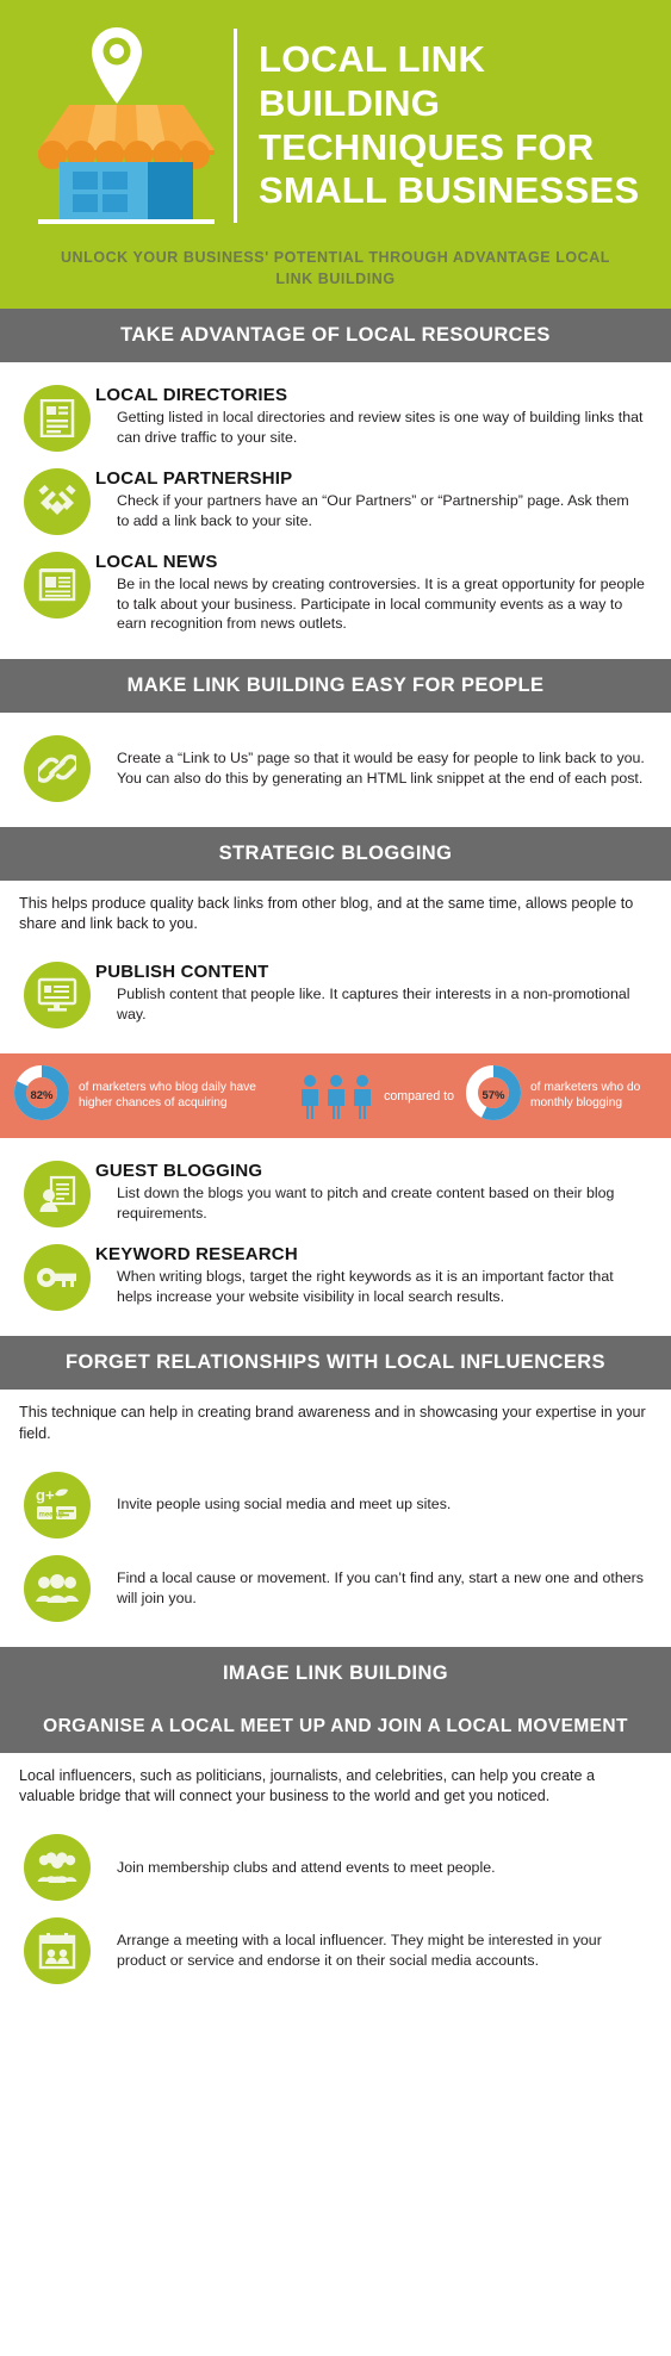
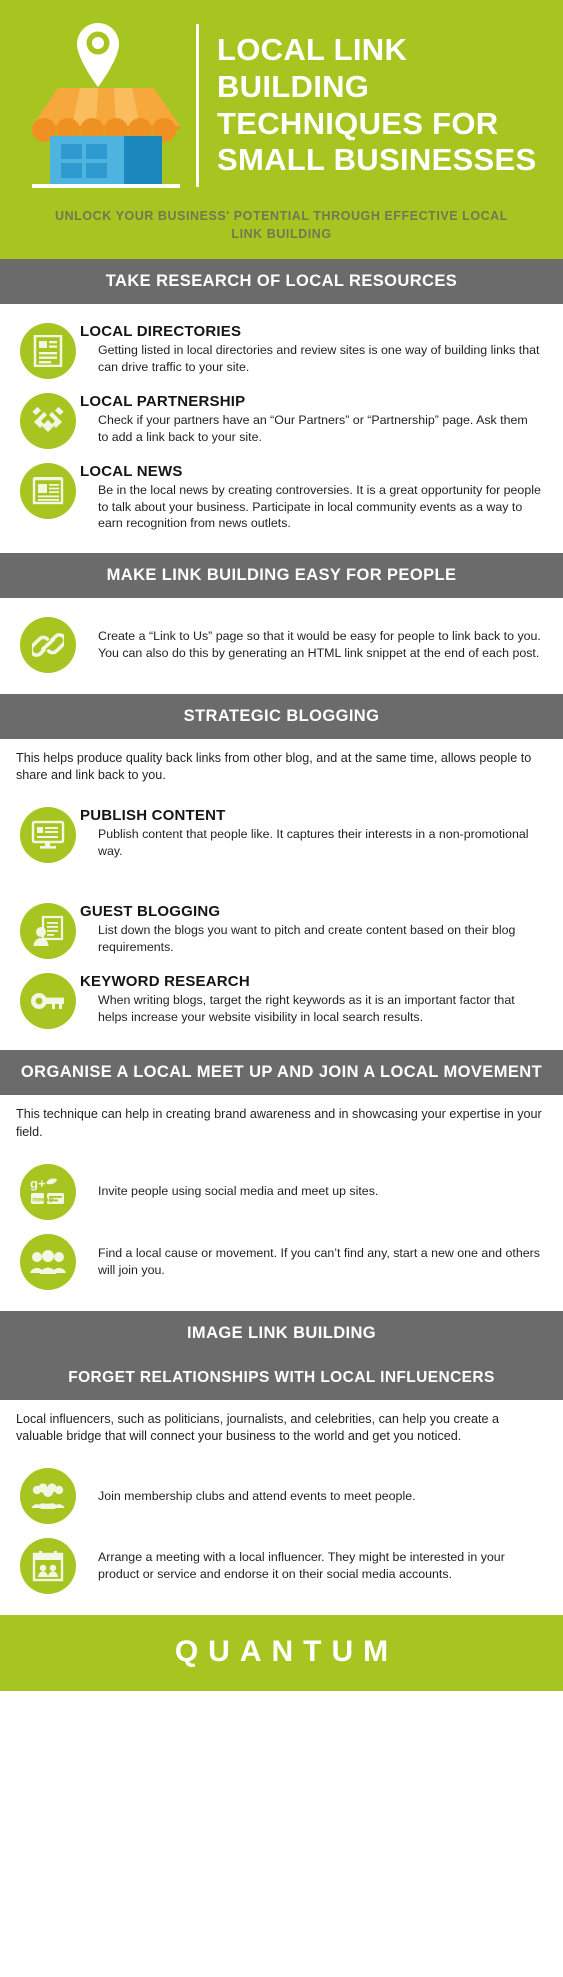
  LOCAL LINK BUILDING TECHNIQUES FOR SMALL BUSINESSES
- UNLOCK YOUR BUSINESS' POTENTIAL THROUGH ADVANTAGE LOCAL LINK BUILDING
+ UNLOCK YOUR BUSINESS' POTENTIAL THROUGH EFFECTIVE LOCAL LINK BUILDING
- TAKE ADVANTAGE OF LOCAL RESOURCES
+ TAKE RESEARCH OF LOCAL RESOURCES
  LOCAL DIRECTORIES
  Getting listed in local directories and review sites is one way of building links that can drive traffic to your site.
  LOCAL PARTNERSHIP
  Check if your partners have an “Our Partners” or “Partnership” page. Ask them to add a link back to your site.
  LOCAL NEWS
  Be in the local news by creating controversies. It is a great opportunity for people to talk about your business. Participate in local community events as a way to earn recognition from news outlets.
  MAKE LINK BUILDING EASY FOR PEOPLE
  Create a “Link to Us” page so that it would be easy for people to link back to you. You can also do this by generating an HTML link snippet at the end of each post.
  STRATEGIC BLOGGING
  This helps produce quality back links from other blog, and at the same time, allows people to share and link back to you.
  PUBLISH CONTENT
  Publish content that people like. It captures their interests in a non-promotional way.
- 82%
- of marketers who blog daily have higher chances of acquiring
- compared to
- 57%
- of marketers who do monthly blogging
  GUEST BLOGGING
  List down the blogs you want to pitch and create content based on their blog requirements.
  KEYWORD RESEARCH
  When writing blogs, target the right keywords as it is an important factor that helps increase your website visibility in local search results.
- FORGET RELATIONSHIPS WITH LOCAL INFLUENCERS
+ ORGANISE A LOCAL MEET UP AND JOIN A LOCAL MOVEMENT
  This technique can help in creating brand awareness and in showcasing your expertise in your field.
  g+
  Invite people using social media and meet up sites.
  Find a local cause or movement. If you can’t find any, start a new one and others will join you.
  IMAGE LINK BUILDING
- ORGANISE A LOCAL MEET UP AND JOIN A LOCAL MOVEMENT
+ FORGET RELATIONSHIPS WITH LOCAL INFLUENCERS
  Local influencers, such as politicians, journalists, and celebrities, can help you create a valuable bridge that will connect your business to the world and get you noticed.
  Join membership clubs and attend events to meet people.
  Arrange a meeting with a local influencer. They might be interested in your product or service and endorse it on their social media accounts.
+ QUANTUM
